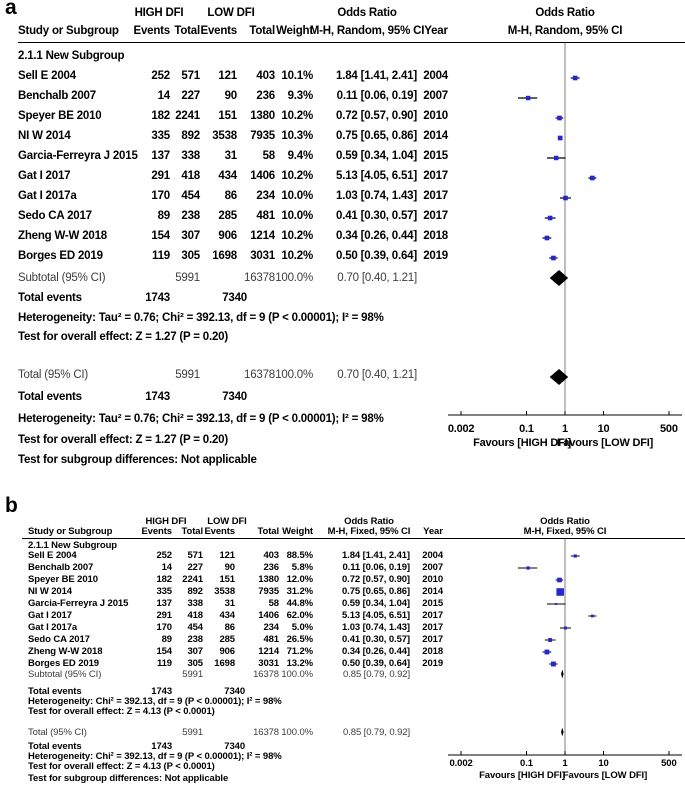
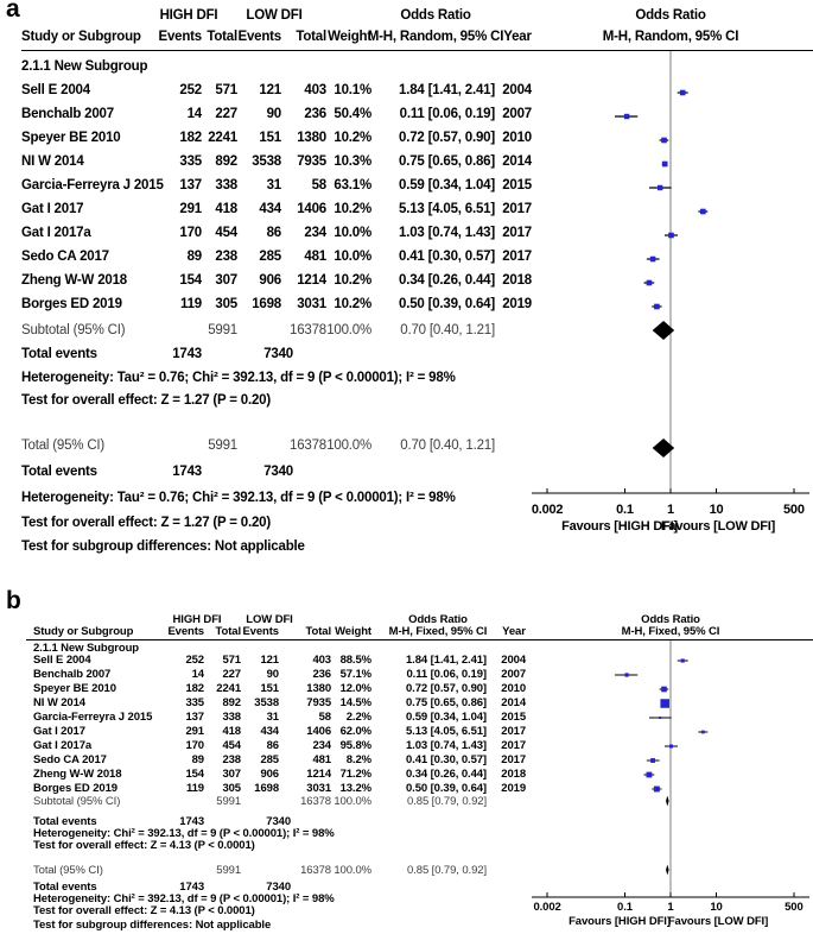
  a
  HIGH DFI
  LOW DFI
  Odds Ratio
  Odds Ratio
  Study or Subgroup
  Events
  Total
  Events
  Total
  Weight
  M-H, Random, 95% CI
  Year
  M-H, Random, 95% CI
  2.1.1 New Subgroup
  Sell E 2004
  252
  571
  121
  403
  10.1%
  1.84 [1.41, 2.41]
  2004
  Benchalb 2007
  14
  227
  90
  236
- 9.3%
+ 50.4%
  0.11 [0.06, 0.19]
  2007
  Speyer BE 2010
  182
  2241
  151
  1380
  10.2%
  0.72 [0.57, 0.90]
  2010
  NI W 2014
  335
  892
  3538
  7935
  10.3%
  0.75 [0.65, 0.86]
  2014
  Garcia-Ferreyra J 2015
  137
  338
  31
  58
- 9.4%
+ 63.1%
  0.59 [0.34, 1.04]
  2015
  Gat I 2017
  291
  418
  434
  1406
  10.2%
  5.13 [4.05, 6.51]
  2017
  Gat I 2017a
  170
  454
  86
  234
  10.0%
  1.03 [0.74, 1.43]
  2017
  Sedo CA 2017
  89
  238
  285
  481
  10.0%
  0.41 [0.30, 0.57]
  2017
  Zheng W-W 2018
  154
  307
  906
  1214
  10.2%
  0.34 [0.26, 0.44]
  2018
  Borges ED 2019
  119
  305
  1698
  3031
  10.2%
  0.50 [0.39, 0.64]
  2019
  Subtotal (95% CI)
  5991
  16378
  100.0%
  0.70 [0.40, 1.21]
  Total events
  1743
  7340
  Heterogeneity: Tau² = 0.76; Chi² = 392.13, df = 9 (P < 0.00001); I² = 98%
  Test for overall effect: Z = 1.27 (P = 0.20)
  Total (95% CI)
  5991
  16378
  100.0%
  0.70 [0.40, 1.21]
  Total events
  1743
  7340
  Heterogeneity: Tau² = 0.76; Chi² = 392.13, df = 9 (P < 0.00001); I² = 98%
  Test for overall effect: Z = 1.27 (P = 0.20)
  Test for subgroup differences: Not applicable
  0.002
  0.1
  1
  10
  500
  Favours [HIGH DFI]
  Favours [LOW DFI]
  b
  HIGH DFI
  LOW DFI
  Odds Ratio
  Odds Ratio
  Study or Subgroup
  Events
  Total
  Events
  Total
  Weight
  M-H, Fixed, 95% CI
  Year
  M-H, Fixed, 95% CI
  2.1.1 New Subgroup
  Sell E 2004
  252
  571
  121
  403
  88.5%
  1.84 [1.41, 2.41]
  2004
  Benchalb 2007
  14
  227
  90
  236
- 5.8%
+ 57.1%
  0.11 [0.06, 0.19]
  2007
  Speyer BE 2010
  182
  2241
  151
  1380
  12.0%
  0.72 [0.57, 0.90]
  2010
  NI W 2014
  335
  892
  3538
  7935
- 31.2%
+ 14.5%
  0.75 [0.65, 0.86]
  2014
  Garcia-Ferreyra J 2015
  137
  338
  31
  58
- 44.8%
+ 2.2%
  0.59 [0.34, 1.04]
  2015
  Gat I 2017
  291
  418
  434
  1406
  62.0%
  5.13 [4.05, 6.51]
  2017
  Gat I 2017a
  170
  454
  86
  234
- 5.0%
+ 95.8%
  1.03 [0.74, 1.43]
  2017
  Sedo CA 2017
  89
  238
  285
  481
- 26.5%
+ 8.2%
  0.41 [0.30, 0.57]
  2017
  Zheng W-W 2018
  154
  307
  906
  1214
  71.2%
  0.34 [0.26, 0.44]
  2018
  Borges ED 2019
  119
  305
  1698
  3031
  13.2%
  0.50 [0.39, 0.64]
  2019
  Subtotal (95% CI)
  5991
  16378
  100.0%
  0.85 [0.79, 0.92]
  Total events
  1743
  7340
  Heterogeneity: Chi² = 392.13, df = 9 (P < 0.00001); I² = 98%
  Test for overall effect: Z = 4.13 (P < 0.0001)
  Total (95% CI)
  5991
  16378
  100.0%
  0.85 [0.79, 0.92]
  Total events
  1743
  7340
  Heterogeneity: Chi² = 392.13, df = 9 (P < 0.00001); I² = 98%
  Test for overall effect: Z = 4.13 (P < 0.0001)
  Test for subgroup differences: Not applicable
  0.002
  0.1
  1
  10
  500
  Favours [HIGH DFI]
  Favours [LOW DFI]
